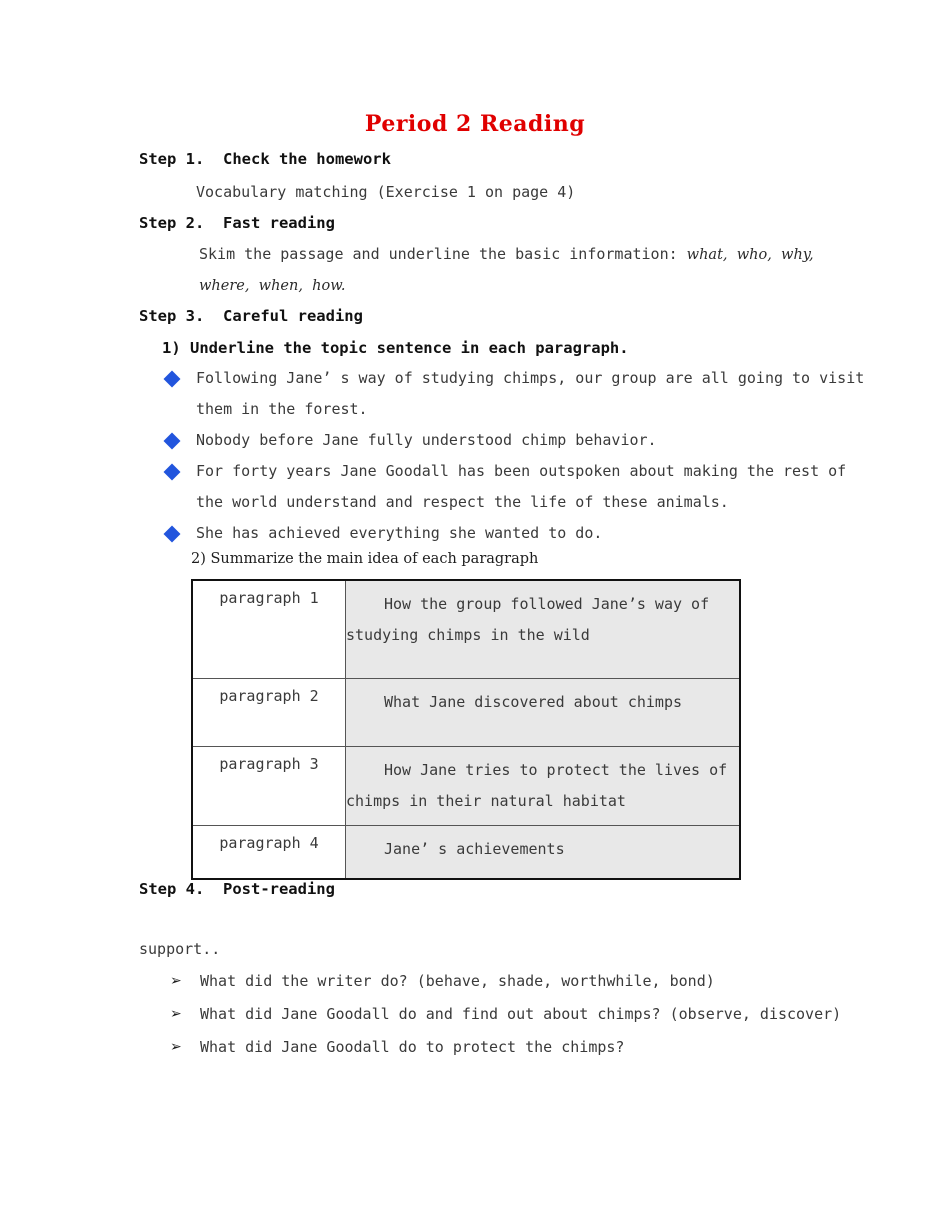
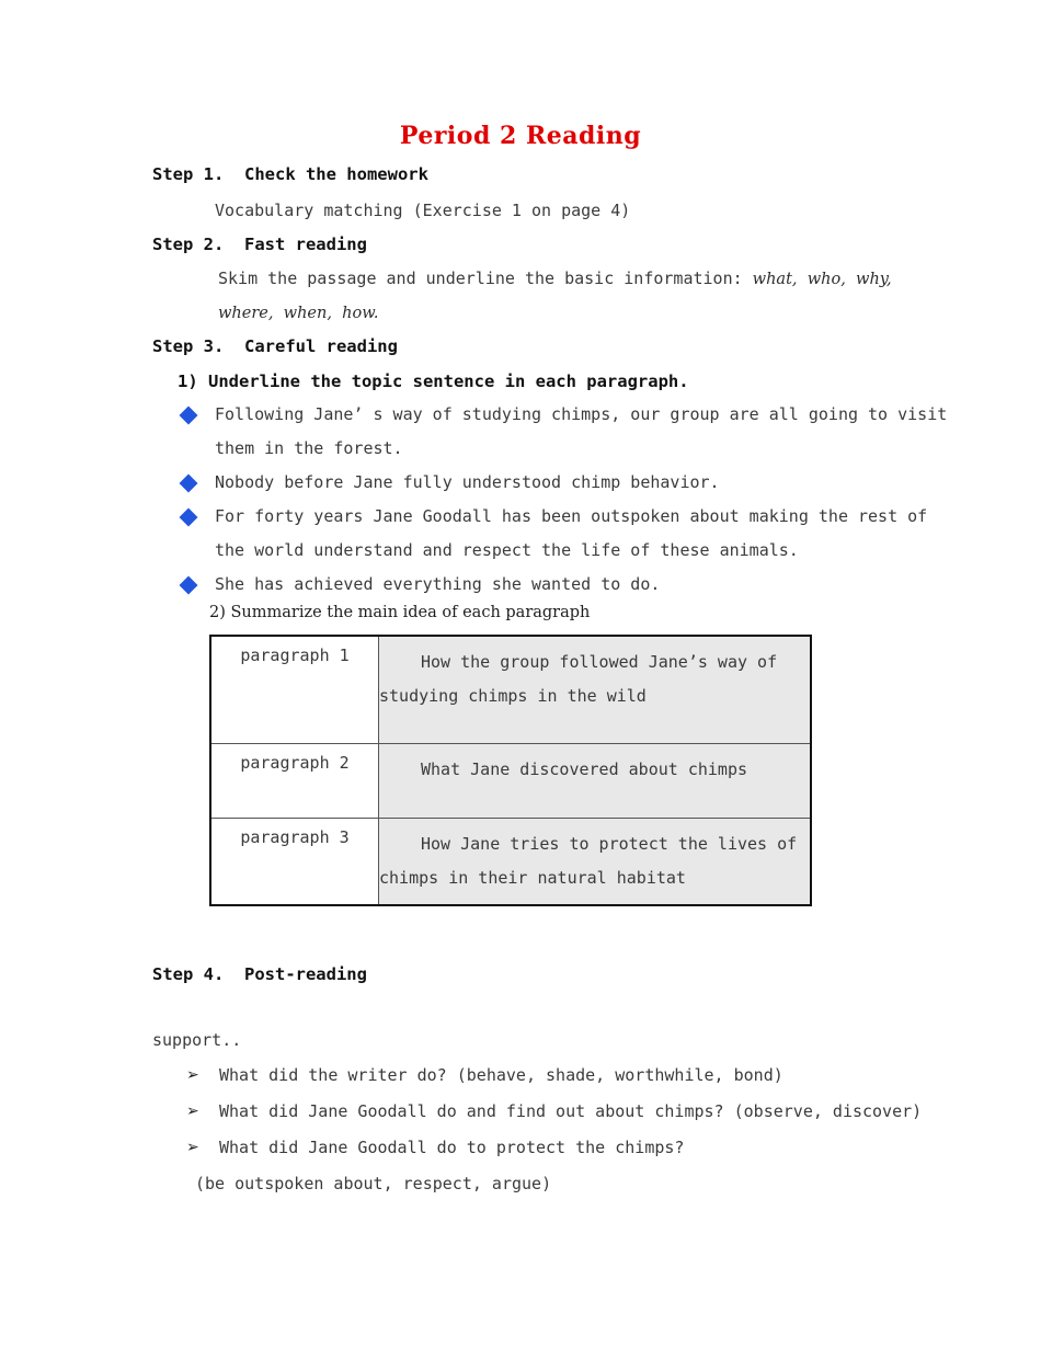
  Period 2 Reading
  Step 1. Check the homework
  Vocabulary matching (Exercise 1 on page 4)
  Step 2. Fast reading
  Skim the passage and underline the basic information: what, who, why,
  where, when, how.
  Step 3. Careful reading
  1) Underline the topic sentence in each paragraph.
  Following Jane’ s way of studying chimps, our group are all going to visit
  them in the forest.
  Nobody before Jane fully understood chimp behavior.
  For forty years Jane Goodall has been outspoken about making the rest of
  the world understand and respect the life of these animals.
  She has achieved everything she wanted to do.
  2) Summarize the main idea of each paragraph
  paragraph 1	How the group followed Jane’s way ofstudying chimps in the wild
  paragraph 2	What Jane discovered about chimps
  paragraph 3	How Jane tries to protect the lives ofchimps in their natural habitat
- paragraph 4	Jane’ s achievements
  Step 4. Post-reading
  support..
  ➢
  What did the writer do? (behave, shade, worthwhile, bond)
  ➢
  What did Jane Goodall do and find out about chimps? (observe, discover)
  ➢
  What did Jane Goodall do to protect the chimps?
+ (be outspoken about, respect, argue)
